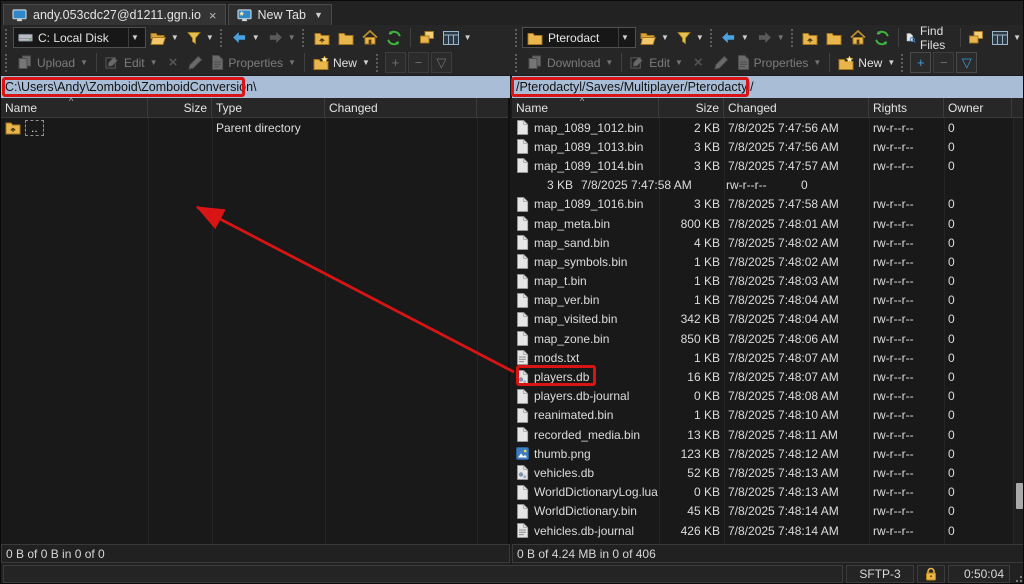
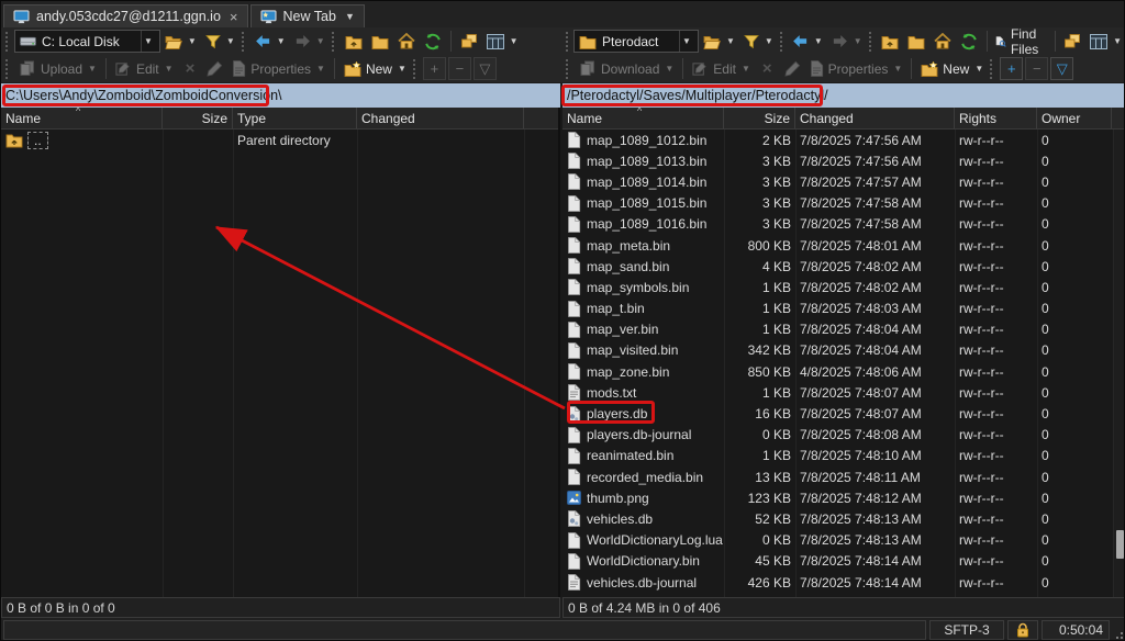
  andy.053cdc27@d1211.ggn.io
  ×
  New Tab
  ▼
  C: Local Disk
  ▼
  ▼
  ▼
  ▼
  ▼
  ▼
  Pterodact
  ▼
  ▼
  ▼
  ▼
  ▼
  Find Files
  ▼
  Upload
  ▼
  Edit
  ▼
  ×
  Properties
  ▼
  New
  ▼
  +
  −
  ▽
  Download
  ▼
  Edit
  ▼
  ×
  Properties
  ▼
  New
  ▼
  +
  −
  ▽
  C:\Users\Andy\Zomboid\ZomboidConversion\
  /Pterodactyl/Saves/Multiplayer/Pterodactyl/
  ^
  Name
  Size
  Type
  Changed
  ..
  Parent directory
  ^
  Name
  Size
  Changed
  Rights
  Owner
  map_1089_1012.bin
  2 KB
  7/8/2025 7:47:56 AM
  rw-r--r--
  0
  map_1089_1013.bin
  3 KB
  7/8/2025 7:47:56 AM
  rw-r--r--
  0
  map_1089_1014.bin
  3 KB
  7/8/2025 7:47:57 AM
  rw-r--r--
  0
+ map_1089_1015.bin
  3 KB
  7/8/2025 7:47:58 AM
  rw-r--r--
  0
  map_1089_1016.bin
  3 KB
  7/8/2025 7:47:58 AM
  rw-r--r--
  0
  map_meta.bin
  800 KB
  7/8/2025 7:48:01 AM
  rw-r--r--
  0
  map_sand.bin
  4 KB
  7/8/2025 7:48:02 AM
  rw-r--r--
  0
  map_symbols.bin
  1 KB
  7/8/2025 7:48:02 AM
  rw-r--r--
  0
  map_t.bin
  1 KB
  7/8/2025 7:48:03 AM
  rw-r--r--
  0
  map_ver.bin
  1 KB
  7/8/2025 7:48:04 AM
  rw-r--r--
  0
  map_visited.bin
  342 KB
  7/8/2025 7:48:04 AM
  rw-r--r--
  0
  map_zone.bin
  850 KB
- 7/8/2025 7:48:06 AM
+ 4/8/2025 7:48:06 AM
  rw-r--r--
  0
  mods.txt
  1 KB
  7/8/2025 7:48:07 AM
  rw-r--r--
  0
  players.db
  16 KB
  7/8/2025 7:48:07 AM
  rw-r--r--
  0
  players.db-journal
  0 KB
  7/8/2025 7:48:08 AM
  rw-r--r--
  0
  reanimated.bin
  1 KB
  7/8/2025 7:48:10 AM
  rw-r--r--
  0
  recorded_media.bin
  13 KB
  7/8/2025 7:48:11 AM
  rw-r--r--
  0
  thumb.png
  123 KB
  7/8/2025 7:48:12 AM
  rw-r--r--
  0
  vehicles.db
  52 KB
  7/8/2025 7:48:13 AM
  rw-r--r--
  0
  WorldDictionaryLog.lua
  0 KB
  7/8/2025 7:48:13 AM
  rw-r--r--
  0
  WorldDictionary.bin
  45 KB
  7/8/2025 7:48:14 AM
  rw-r--r--
  0
  vehicles.db-journal
  426 KB
  7/8/2025 7:48:14 AM
  rw-r--r--
  0
  0 B of 0 B in 0 of 0
  0 B of 4.24 MB in 0 of 406
  SFTP-3
  0:50:04
